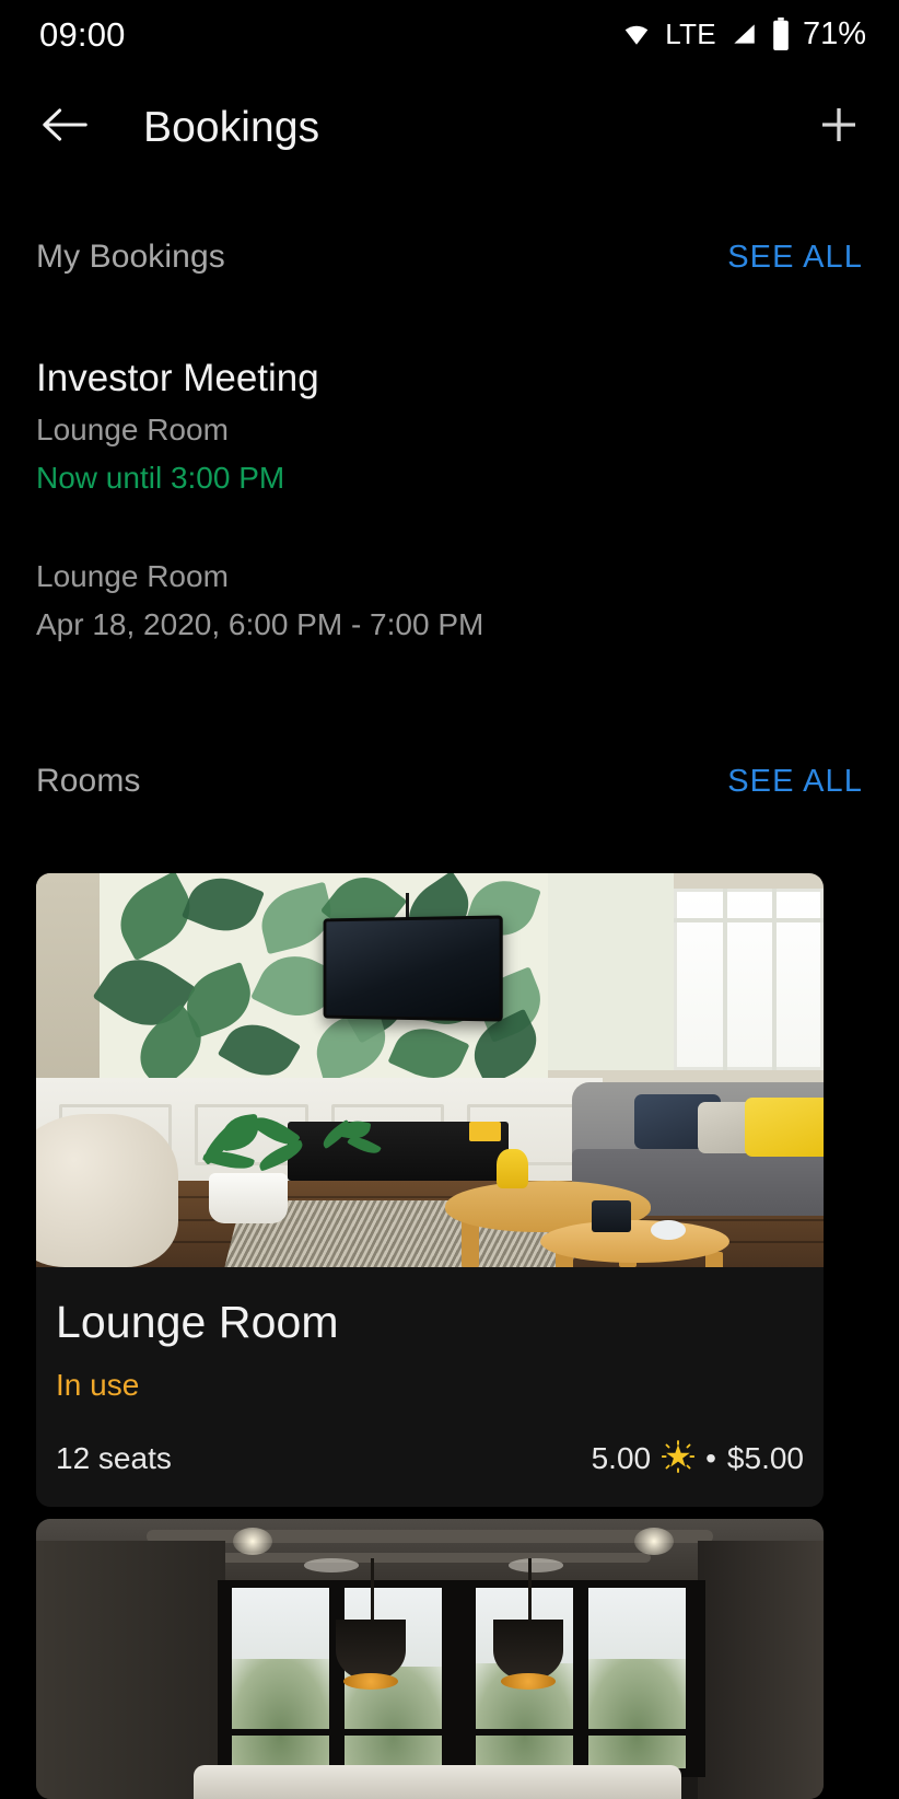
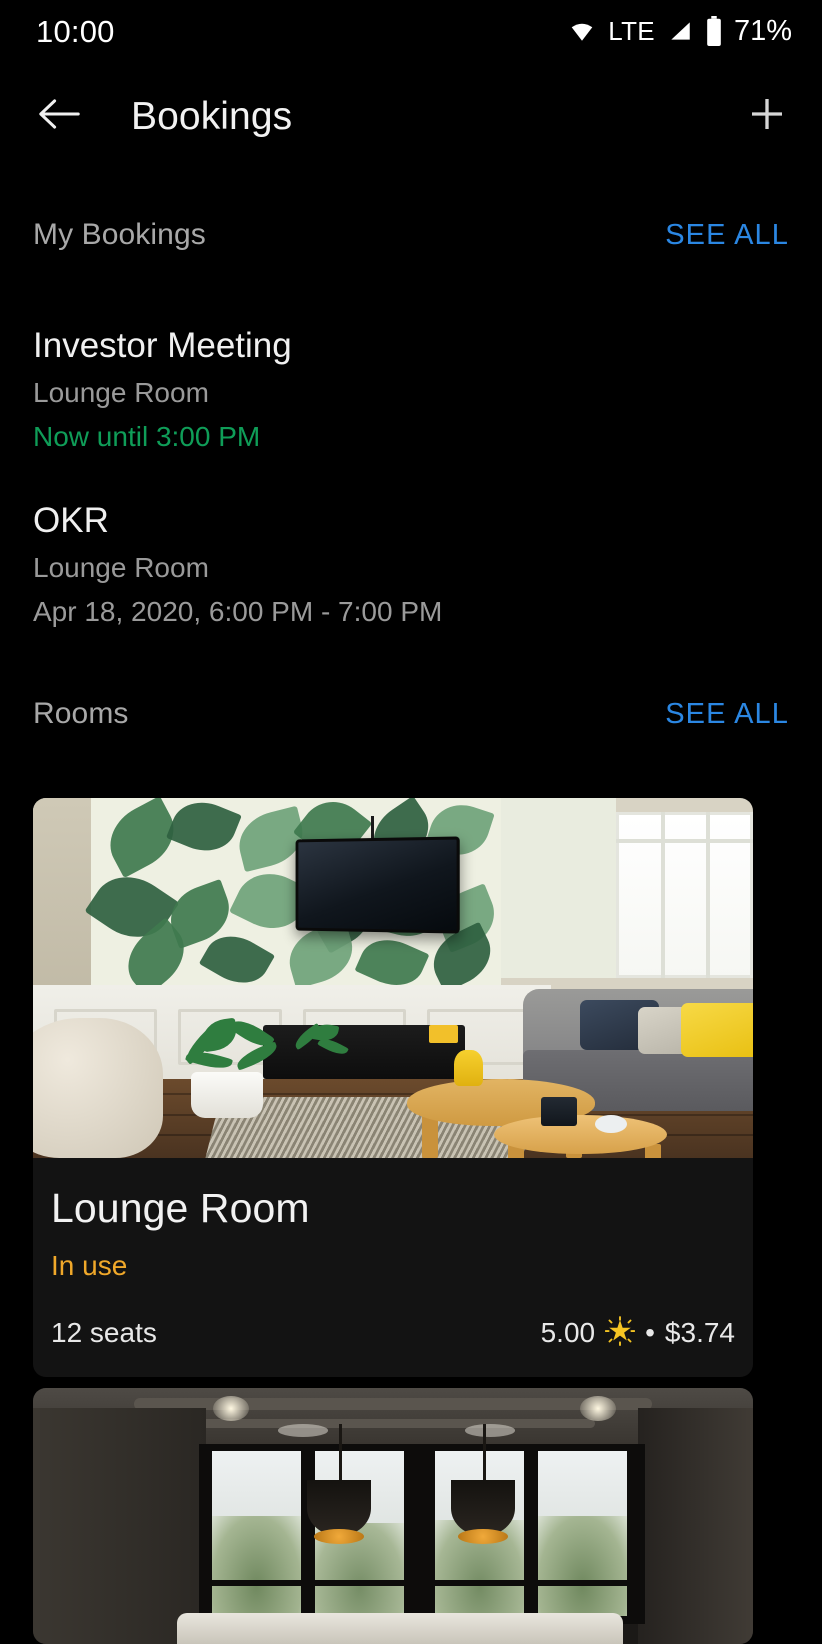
- 09:00
+ 10:00
  LTE
  71%
  Bookings
  My Bookings
  SEE ALL
  Investor Meeting
  Lounge Room
  Now until 3:00 PM
+ OKR
  Lounge Room
  Apr 18, 2020, 6:00 PM - 7:00 PM
  Rooms
  SEE ALL
  Lounge Room
  In use
  12 seats
  5.00
  •
- $5.00
+ $3.74
